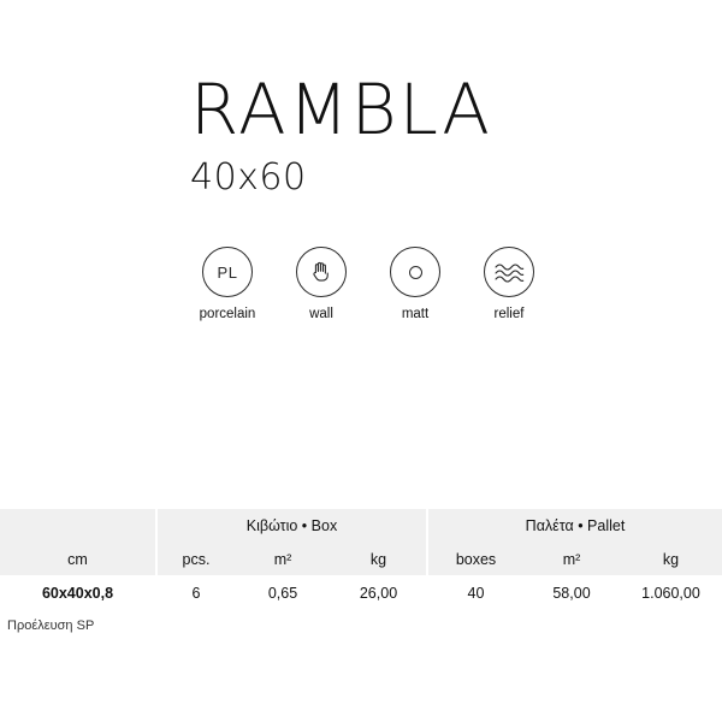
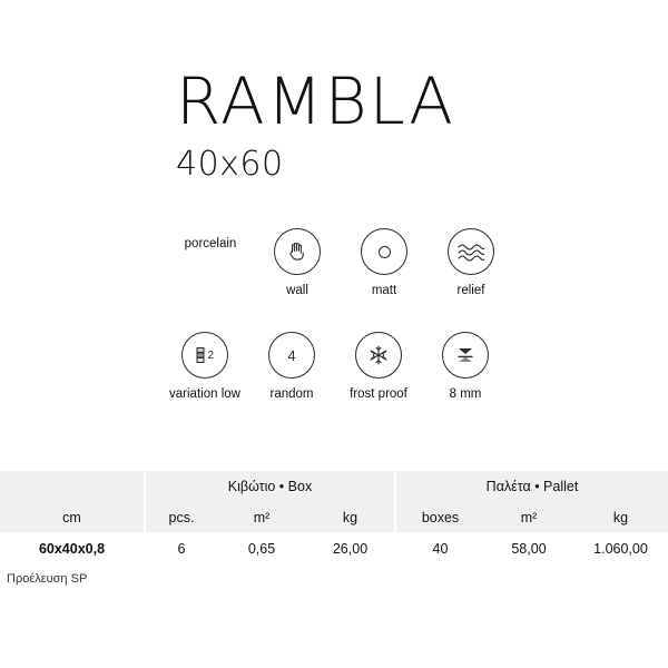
  RAMBLA
  40x60
- PL
  porcelain
  wall
  matt
  relief
+ 2
+ variation low
+ 4
+ random
+ frost proof
+ 8 mm
  	Κιβώτιο • Box	Παλέτα • Pallet
  cm	pcs.	m²	kg	boxes	m²	kg
  60x40x0,8	6	0,65	26,00	40	58,00	1.060,00
  Προέλευση SP
